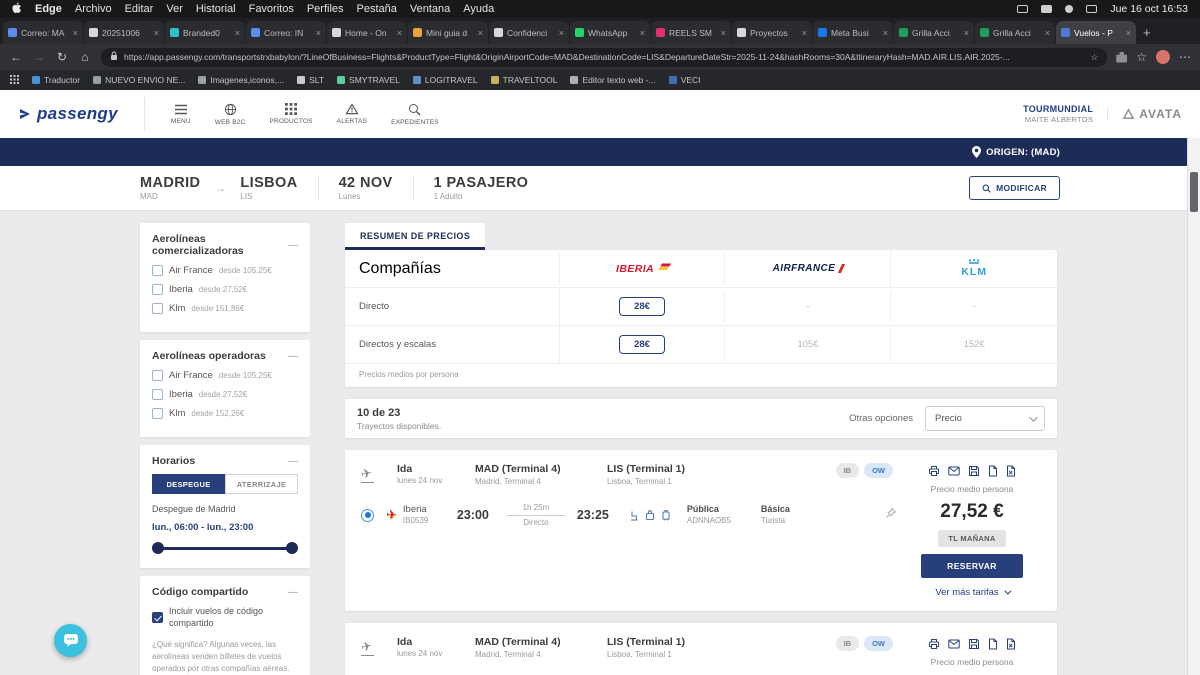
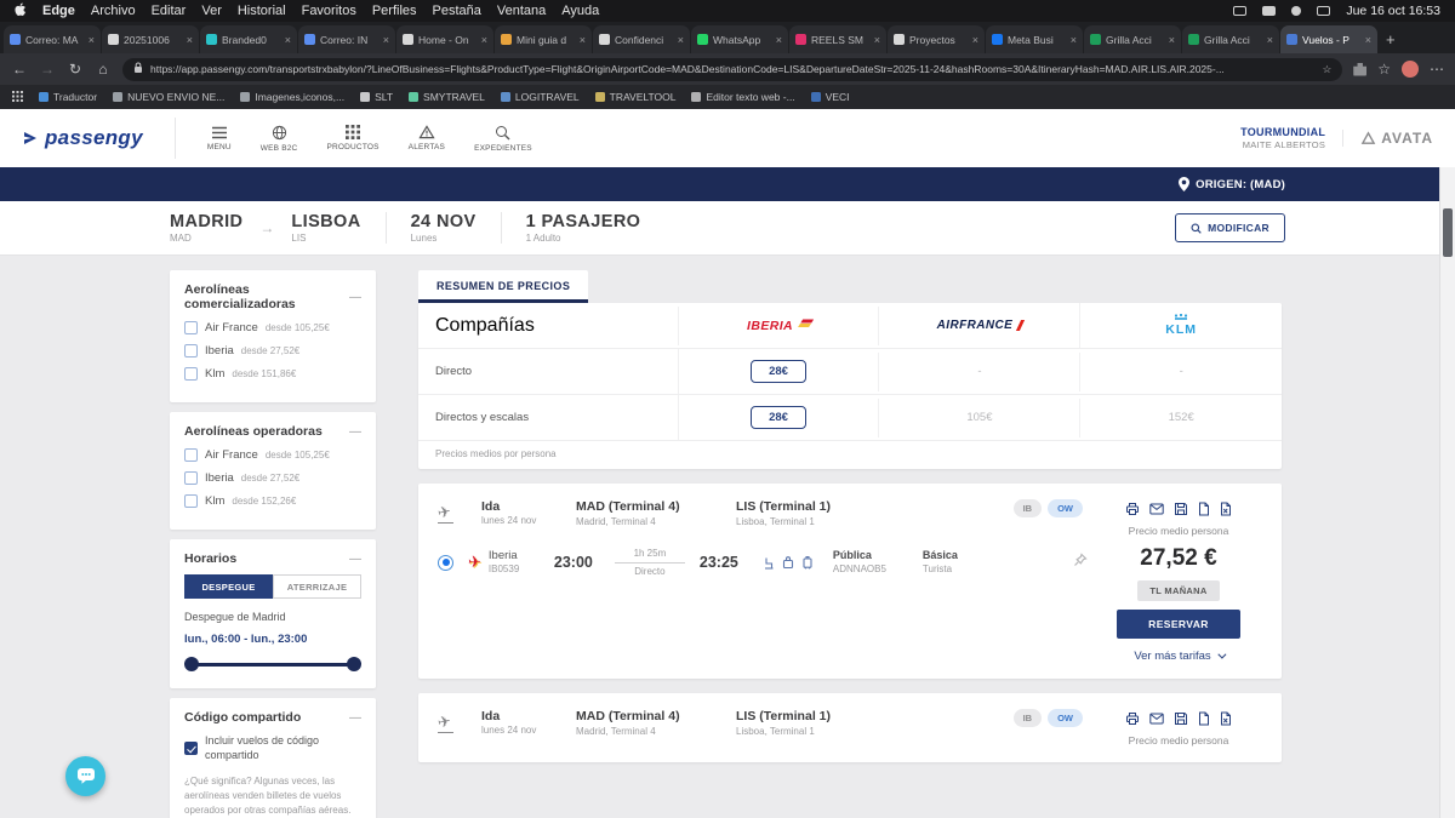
  Edge
  Archivo
  Editar
  Ver
  Historial
  Favoritos
  Perfiles
  Pestaña
  Ventana
  Ayuda
  Jue 16 oct 16:53
  Correo: MA
  20251006
  Branded0
  Correo: IN
  Home - On
  Mini guia d
  Confidenci
  WhatsApp
  REELS SM
  Proyectos
  Meta Busi
  Grilla Acci
  Grilla Acci
  Vuelos - P
  https://app.passengy.com/transportstrxbabylon/?LineOfBusiness=Flights&ProductType=Flight&OriginAirportCode=MAD&DestinationCode=LIS&DepartureDateStr=2025-11-24&hashRooms=30A&ItineraryHash=MAD.AIR.LIS.AIR.2025-...
  Traductor
  NUEVO ENVIO NE...
  Imagenes,iconos,...
  SLT
  SMYTRAVEL
  LOGITRAVEL
  TRAVELTOOL
  Editor texto web -...
  VECI
  passengy
  TOURMUNDIAL
  MAITE ALBERTOS
  AVATA
  ORIGEN: (MAD)
  MADRID
  MAD
  LISBOA
  LIS
- 42 NOV
+ 24 NOV
  Lunes
  1 PASAJERO
  1 Adulto
  MODIFICAR
  Aerolíneas comercializadoras
  Air France
  desde 105,25€
  Iberia
  desde 27,52€
  Klm
  desde 151,86€
  Aerolíneas operadoras
  Air France
  desde 105,25€
  Iberia
  desde 27,52€
  Klm
  desde 152,26€
  Horarios
  DESPEGUE
  ATERRIZAJE
  Despegue de Madrid
  lun., 06:00 - lun., 23:00
  Código compartido
  Incluir vuelos de código compartido
  ¿Qué significa? Algunas veces, las aerolíneas venden billetes de vuelos operados por otras compañías aéreas.
  RESUMEN DE PRECIOS
  Compañías
  IBERIA
  AIRFRANCE
  KLM
  Directo
  28€
  -
  -
  Directos y escalas
  28€
  105€
  152€
  Precios medios por persona
- 10 de 23
- Trayectos disponibles.
- Otras opciones
- Precio
  Ida
  lunes 24 nov
  MAD (Terminal 4)
  Madrid, Terminal 4
  LIS (Terminal 1)
  Lisboa, Terminal 1
  IB
  OW
  Iberia
  IB0539
  23:00
  1h 25m
  Directo
  23:25
  Pública
  ADNNAOB5
  Básica
  Turista
  Precio medio persona
  27,52 €
  TL MAÑANA
  RESERVAR
  Ver más tarifas
  Ida
  lunes 24 nov
  MAD (Terminal 4)
  Madrid, Terminal 4
  LIS (Terminal 1)
  Lisboa, Terminal 1
  IB
  OW
  Precio medio persona
